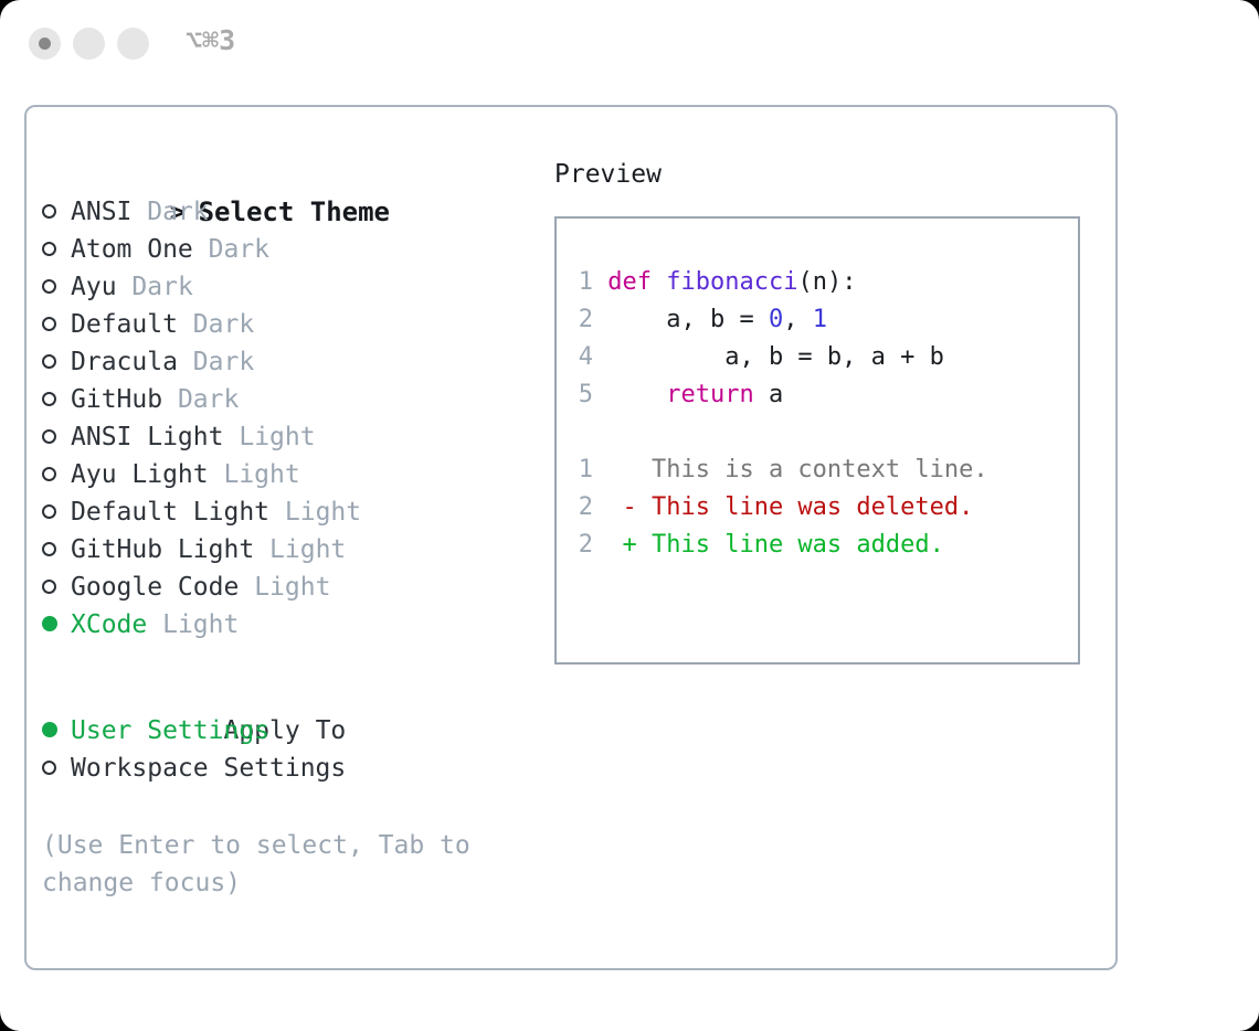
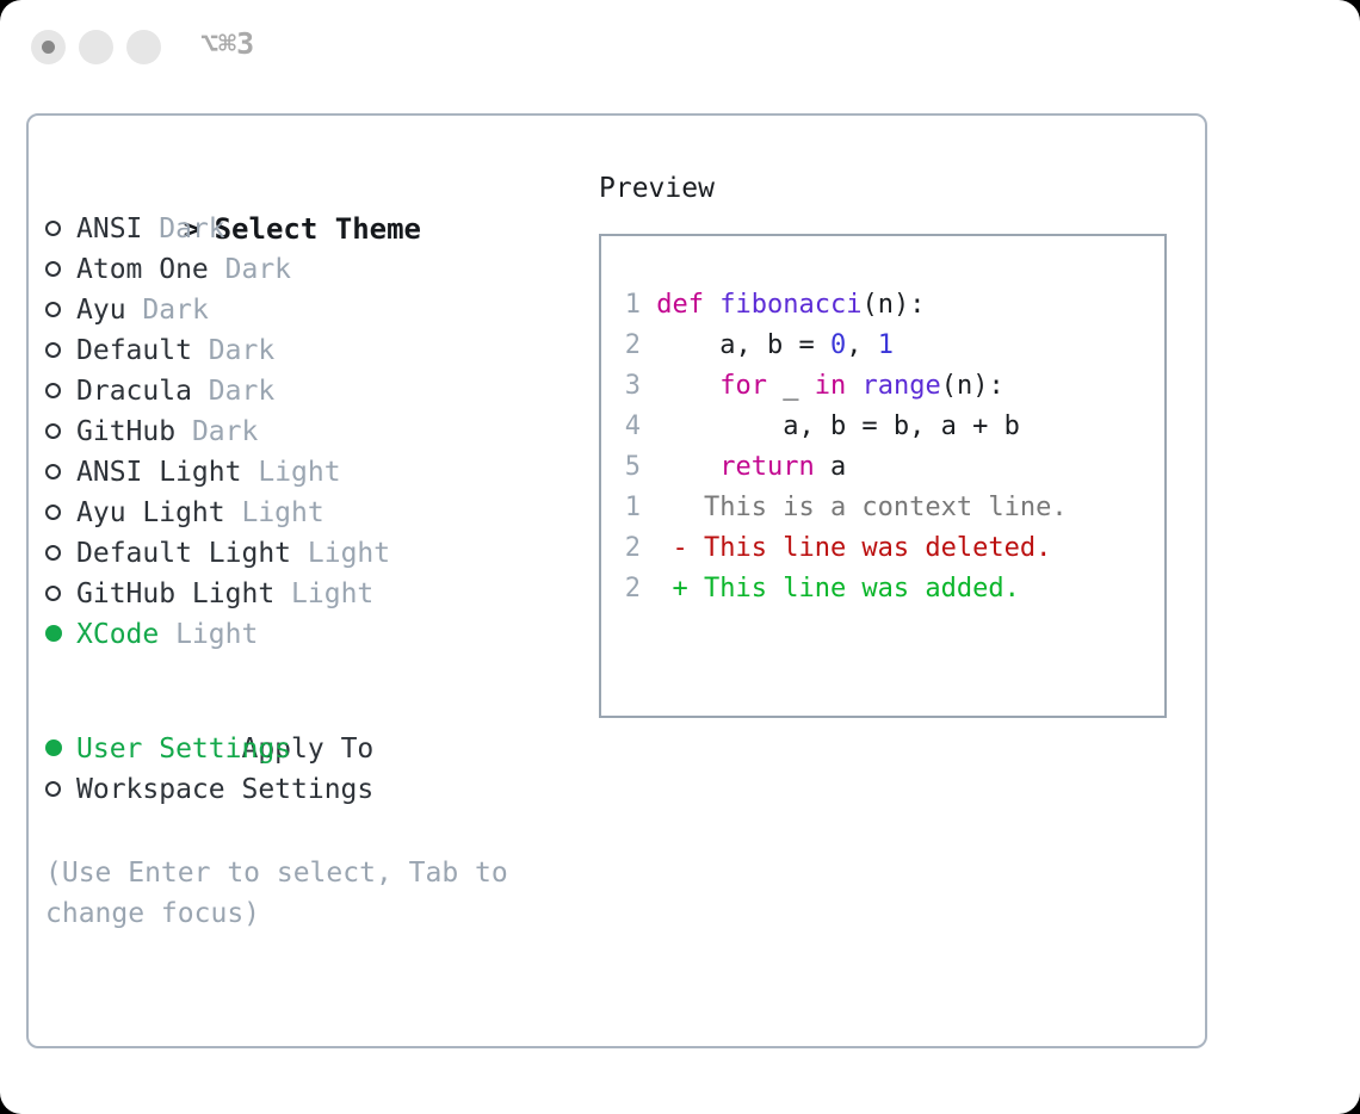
  ⌥⌘3
  > Select Theme
  ANSI Dark
  Atom One Dark
  Ayu Dark
  Default Dark
  Dracula Dark
  GitHub Dark
  ANSI Light Light
  Ayu Light Light
  Default Light Light
  GitHub Light Light
- Google Code Light
  XCode Light
  Apply To
  User Settings
  Workspace Settings
  (Use Enter to select, Tab to change focus)
  Preview
  1 def fibonacci(n):
  2 a, b = 0, 1
+ 3 for _ in range(n):
  4 a, b = b, a + b
  5 return a
  1 This is a context line.
  2 - This line was deleted.
  2 + This line was added.
